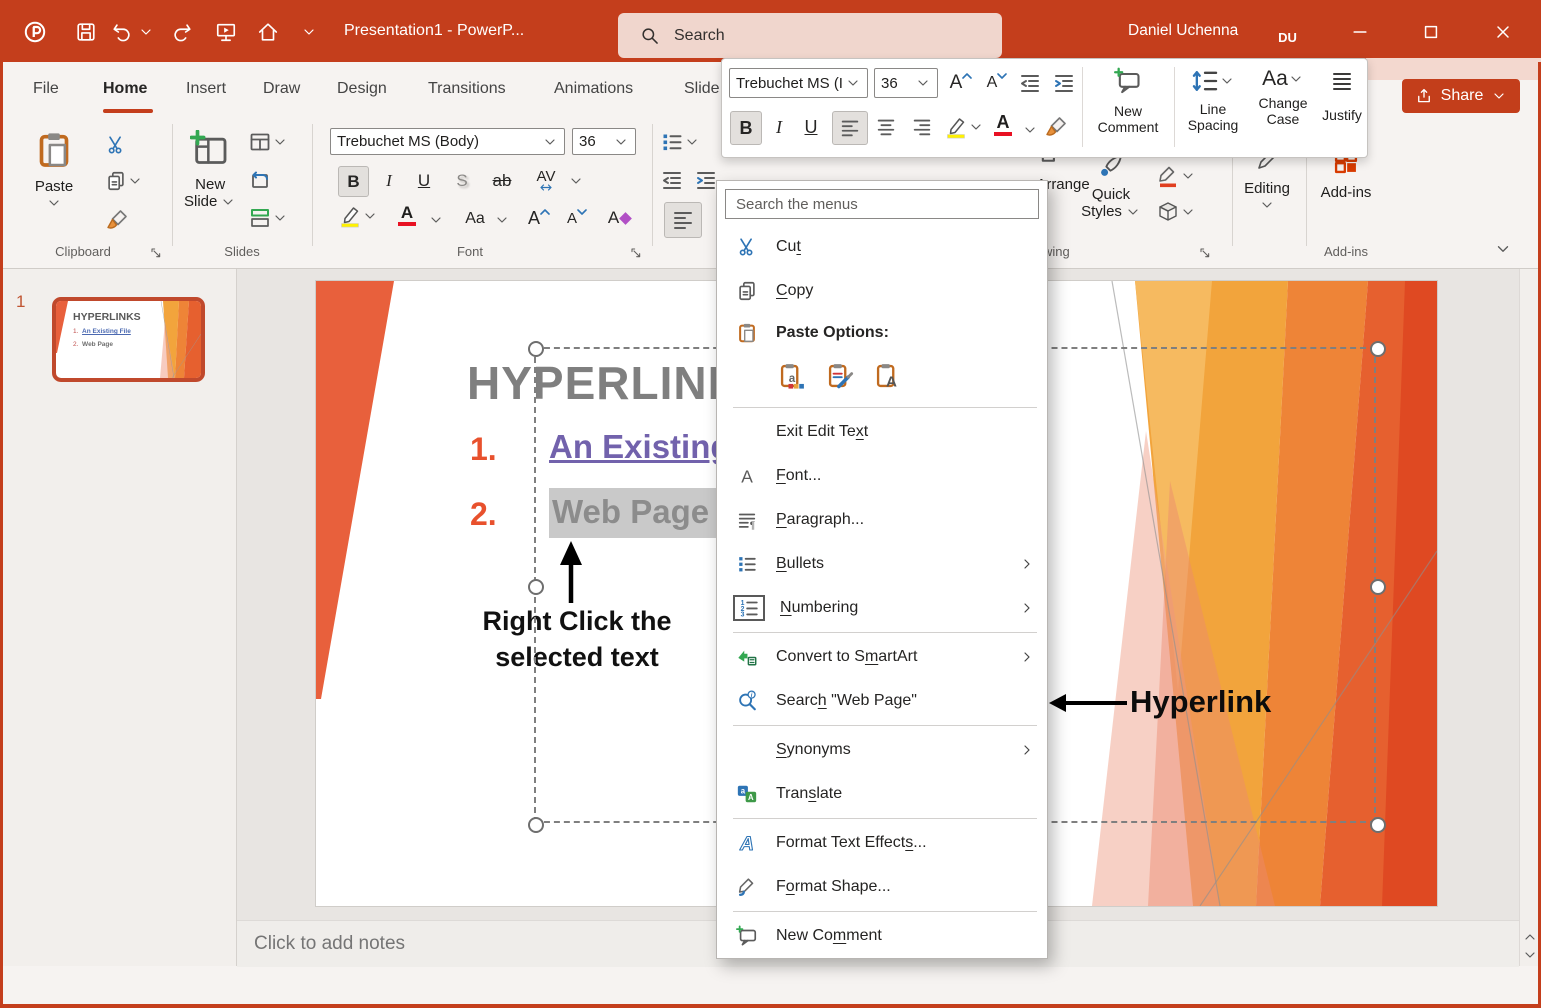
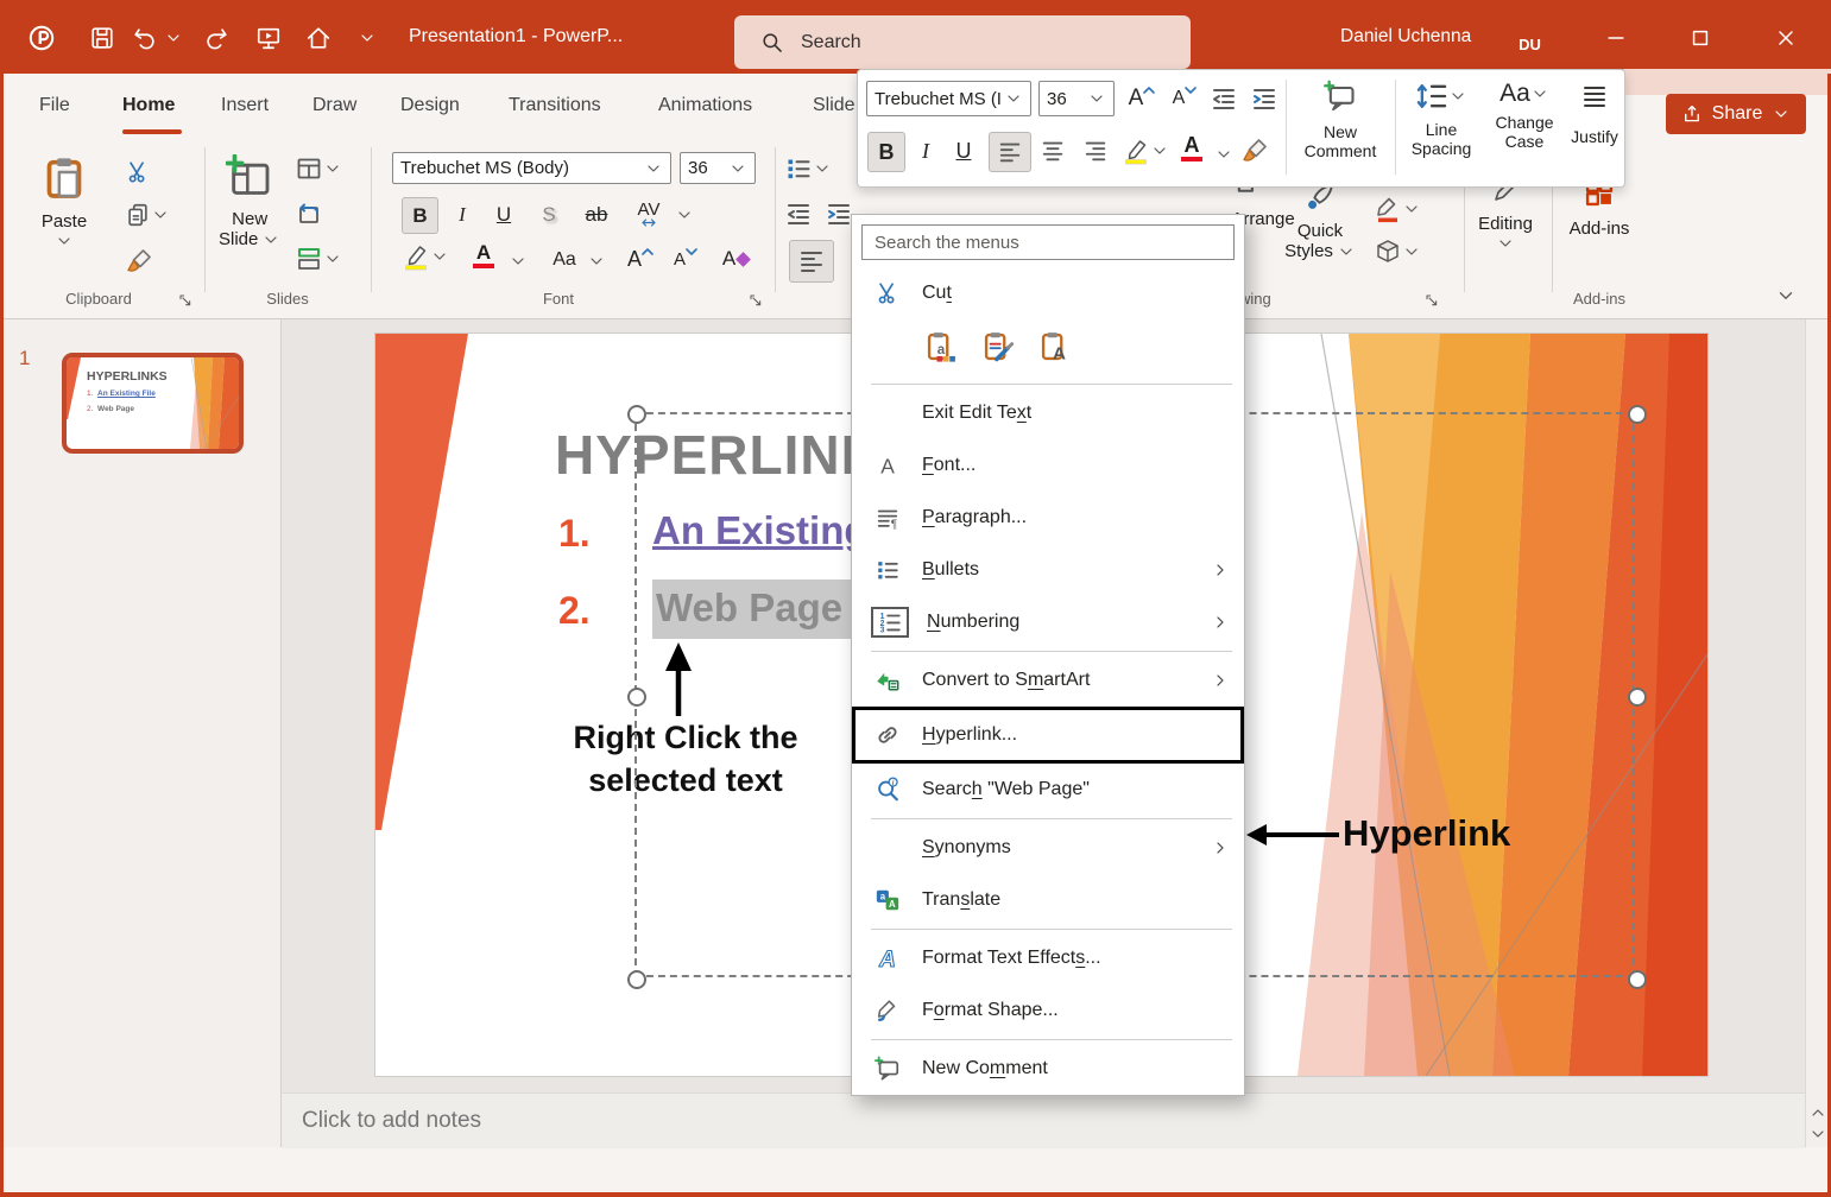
  Presentation1 - PowerP...
  Search
  Daniel Uchenna
  DU
  File
  Home
  Insert
  Draw
  Design
  Transitions
  Animations
  Share
  Paste
  Clipboard
  New
  Slide
  Slides
  Trebuchet MS (Body)
  36
  B
  I
  U
  S
  ab
  AV
  A
  Aa
  A
  A
  A
  Font
  rrange
  Quick
  Styles
  Editing
  Add-ins
  Add-ins
  Trebuchet MS (I
  36
  A
  A
  B
  I
  U
  A
  New
  Comment
  Line
  Spacing
  Aa
  Change
  Case
  Justify
  1
  HYPERLINKS
  HYPERLIN
  1.
  2.
  Web Page
  Right Click the
  selected text
  Hyperlink
  Click to add notes
  Search the menus
  Cut
- Copy
- Paste Options:
  Exit Edit Text
  Font...
  Paragraph...
  Bullets
  Numbering
  Convert to SmartArt
+ Hyperlink...
  Search "Web Page"
  Synonyms
  Translate
  Format Text Effects...
  Format Shape...
  New Comment
